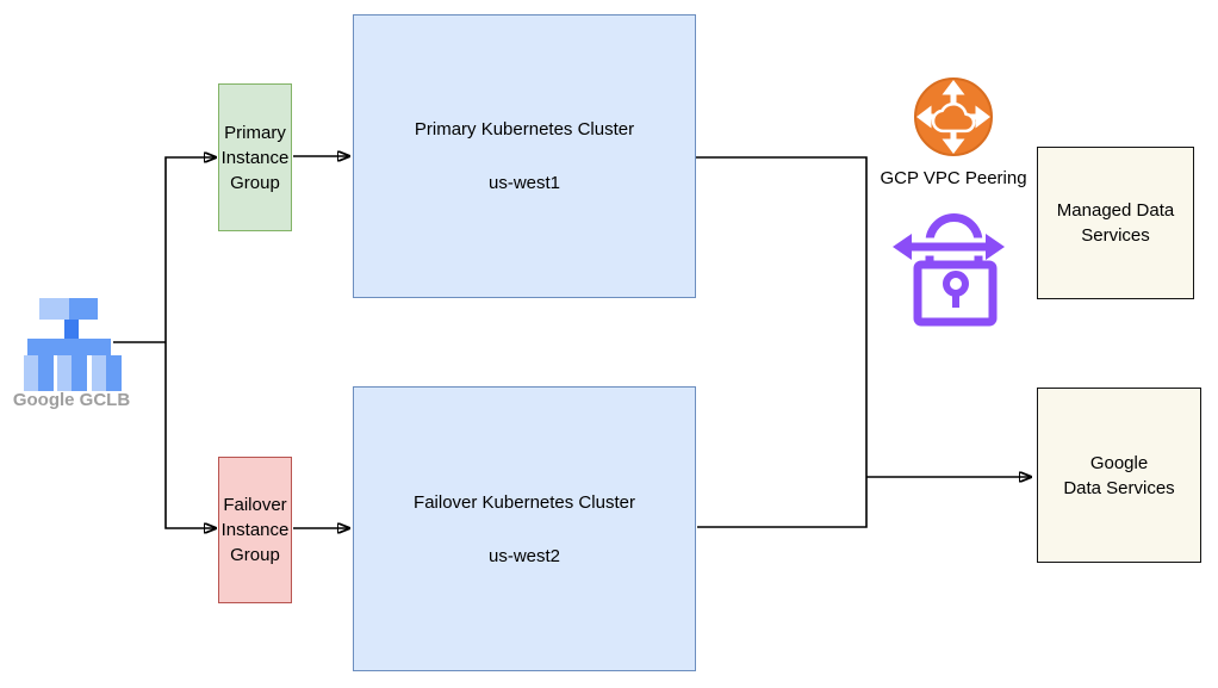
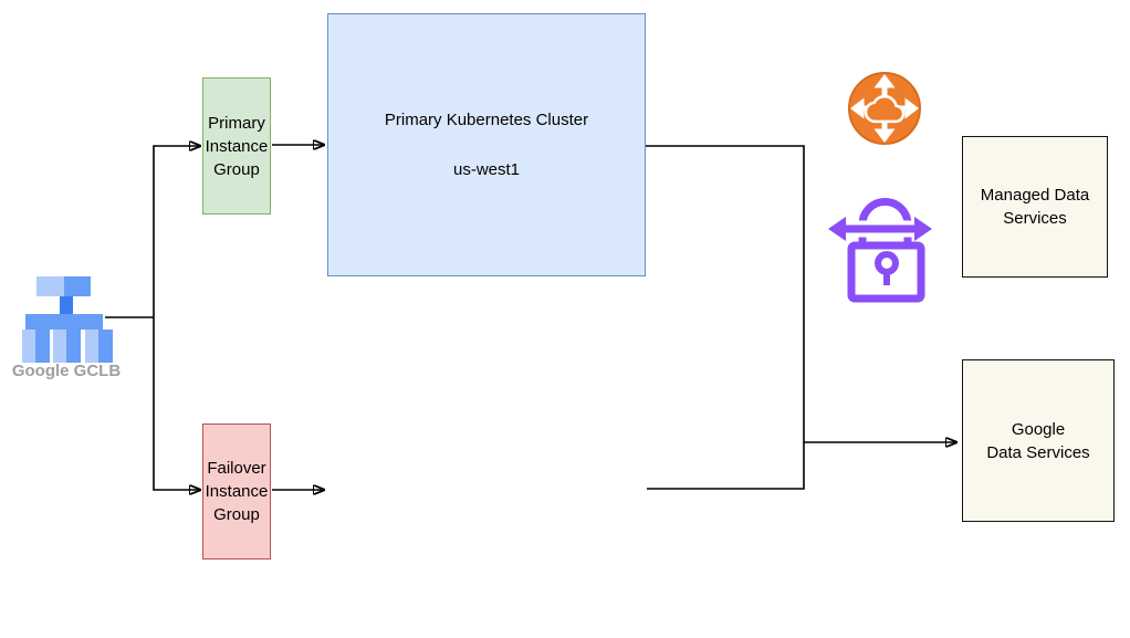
  Google GCLB
  Primary
  Instance
  Group
  Failover
  Instance
  Group
  Primary Kubernetes Cluster
  us-west1
- Failover Kubernetes Cluster
- us-west2
- GCP VPC Peering
  Managed Data
  Services
  Google
  Data Services
